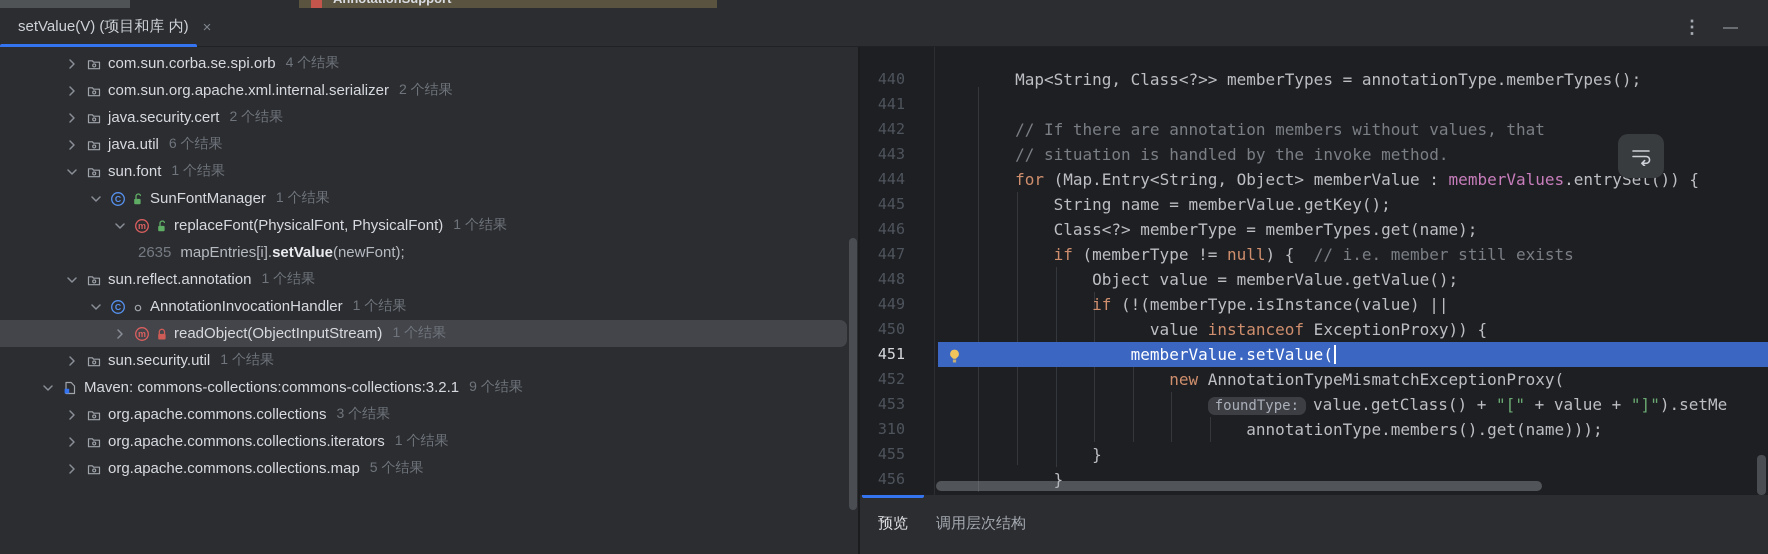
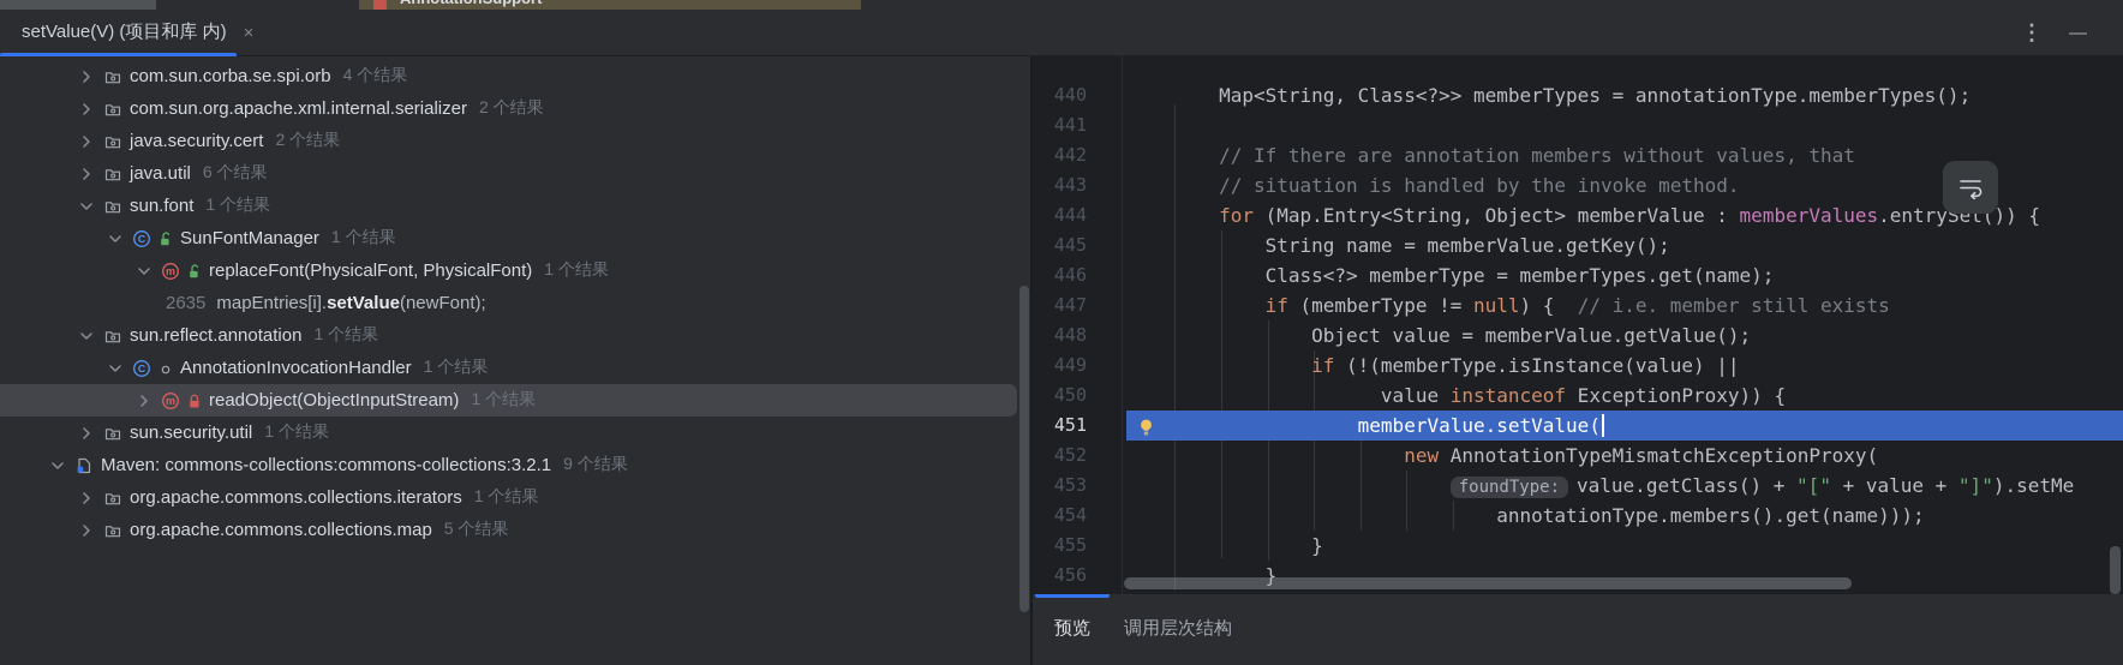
  setValue(V) (项目和库 内)
  ×
  ⋮
  —
  com.sun.corba.se.spi.orb
  4 个结果
  com.sun.org.apache.xml.internal.serializer
  2 个结果
  java.security.cert
  2 个结果
  java.util
  6 个结果
  sun.font
  1 个结果
  C
  SunFontManager
  1 个结果
  m
  replaceFont(PhysicalFont, PhysicalFont)
  1 个结果
  2635
  mapEntries[i].
  setValue
  (newFont);
  sun.reflect.annotation
  1 个结果
  C
  AnnotationInvocationHandler
  1 个结果
  m
  readObject(ObjectInputStream)
  1 个结果
  sun.security.util
  1 个结果
  Maven: commons-collections:commons-collections:3.2.1
  9 个结果
- org.apache.commons.collections
- 3 个结果
  org.apache.commons.collections.iterators
  1 个结果
  org.apache.commons.collections.map
  5 个结果
  440
  Map<String, Class<?>> memberTypes = annotationType.memberTypes();
  441
  442
  // If there are annotation members without values, that
  443
  // situation is handled by the invoke method.
  444
  for (Map.Entry<String, Object> memberValue : memberValues.entrySet()) {
  445
  String name = memberValue.getKey();
  446
  Class<?> memberType = memberTypes.get(name);
  447
  if (memberType != null) { // i.e. member still exists
  448
  Object value = memberValue.getValue();
  449
  if (!(memberType.isInstance(value) ||
  450
  value instanceof ExceptionProxy)) {
  451
  memberValue.setValue(
  452
  new AnnotationTypeMismatchExceptionProxy(
  453
  foundType: value.getClass() + "[" + value + "]").setMe
- 310
+ 454
  annotationType.members().get(name)));
  455
  }
  456
  }
  预览
  调用层次结构
